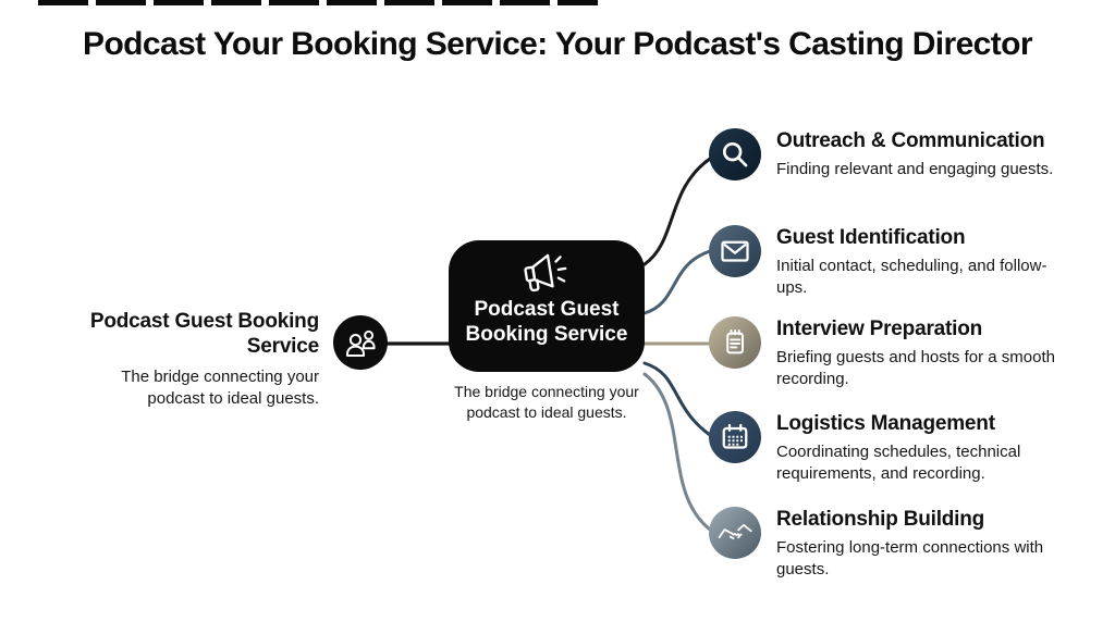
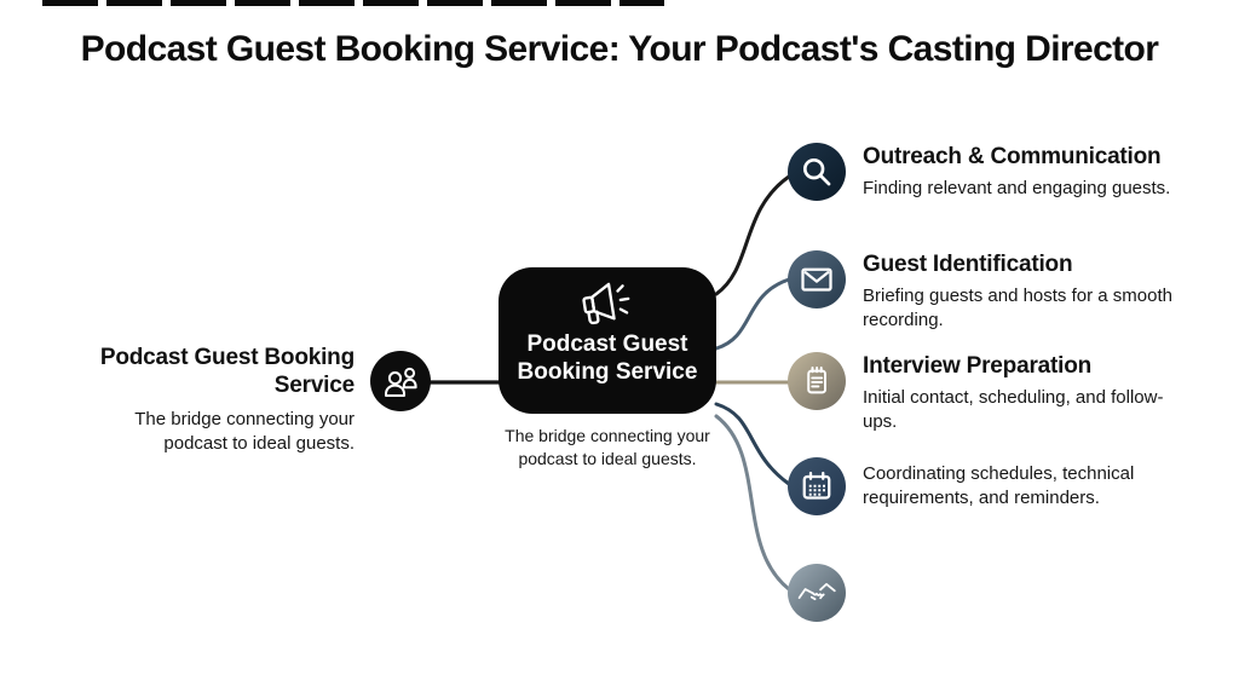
- Podcast Your Booking Service: Your Podcast's Casting Director
+ Podcast Guest Booking Service: Your Podcast's Casting Director
  Podcast Guest Booking Service
  The bridge connecting your podcast to ideal guests.
  Podcast Guest
  Booking Service
  The bridge connecting your podcast to ideal guests.
  Outreach & Communication
  Finding relevant and engaging guests.
  Guest Identification
- Initial contact, scheduling, and follow-ups.
+ Briefing guests and hosts for a smooth recording.
  Interview Preparation
- Briefing guests and hosts for a smooth recording.
+ Initial contact, scheduling, and follow-ups.
- Logistics Management
- Coordinating schedules, technical requirements, and recording.
+ Coordinating schedules, technical requirements, and reminders.
- Relationship Building
- Fostering long-term connections with guests.
